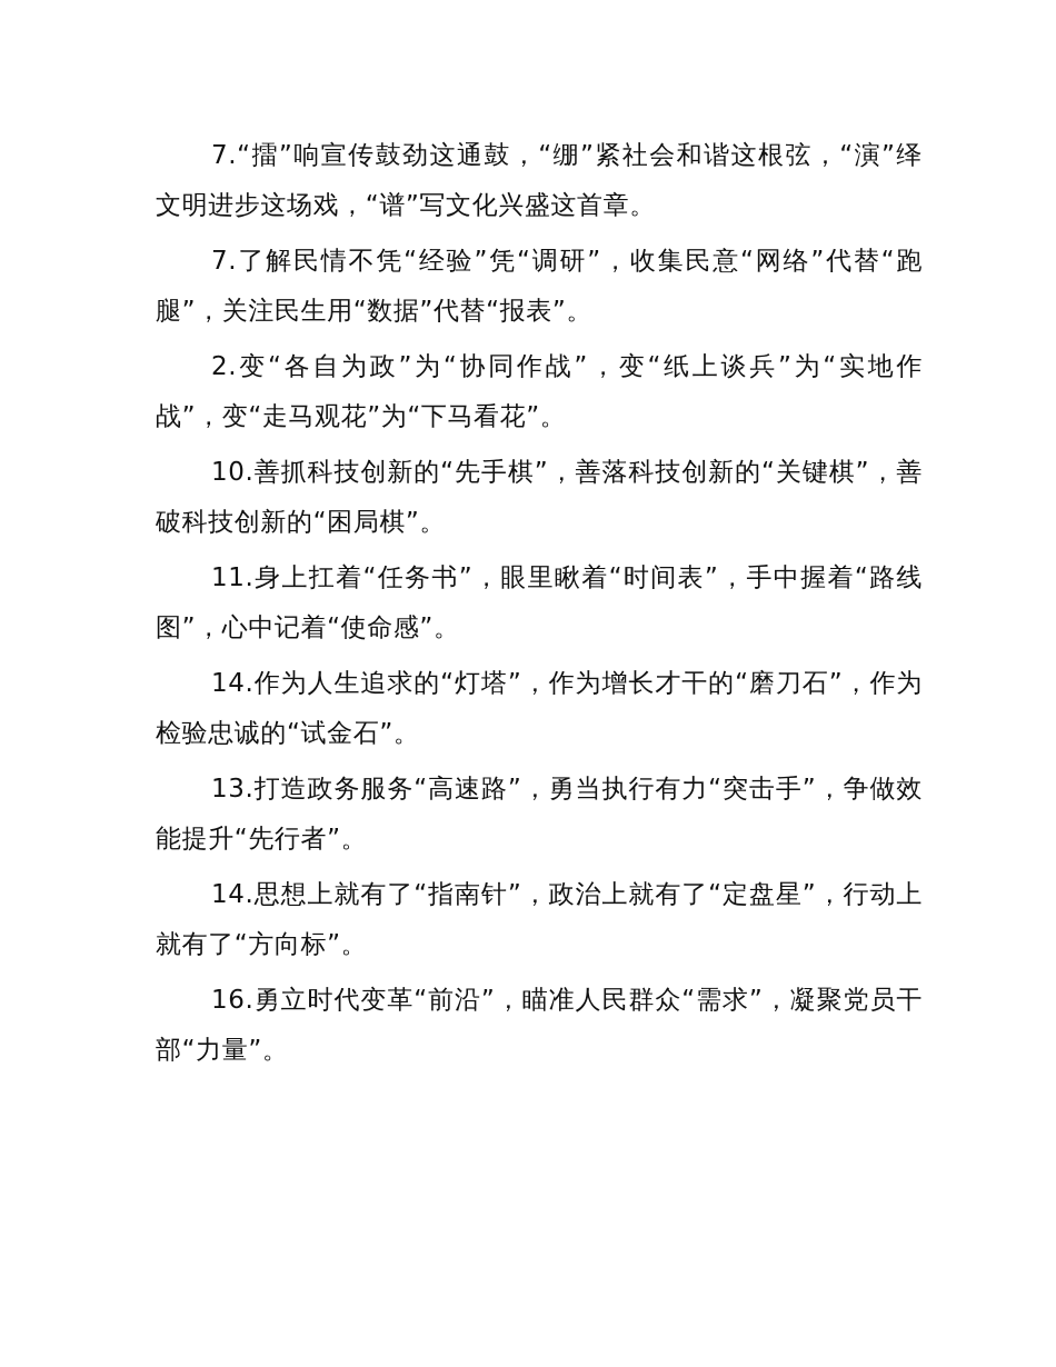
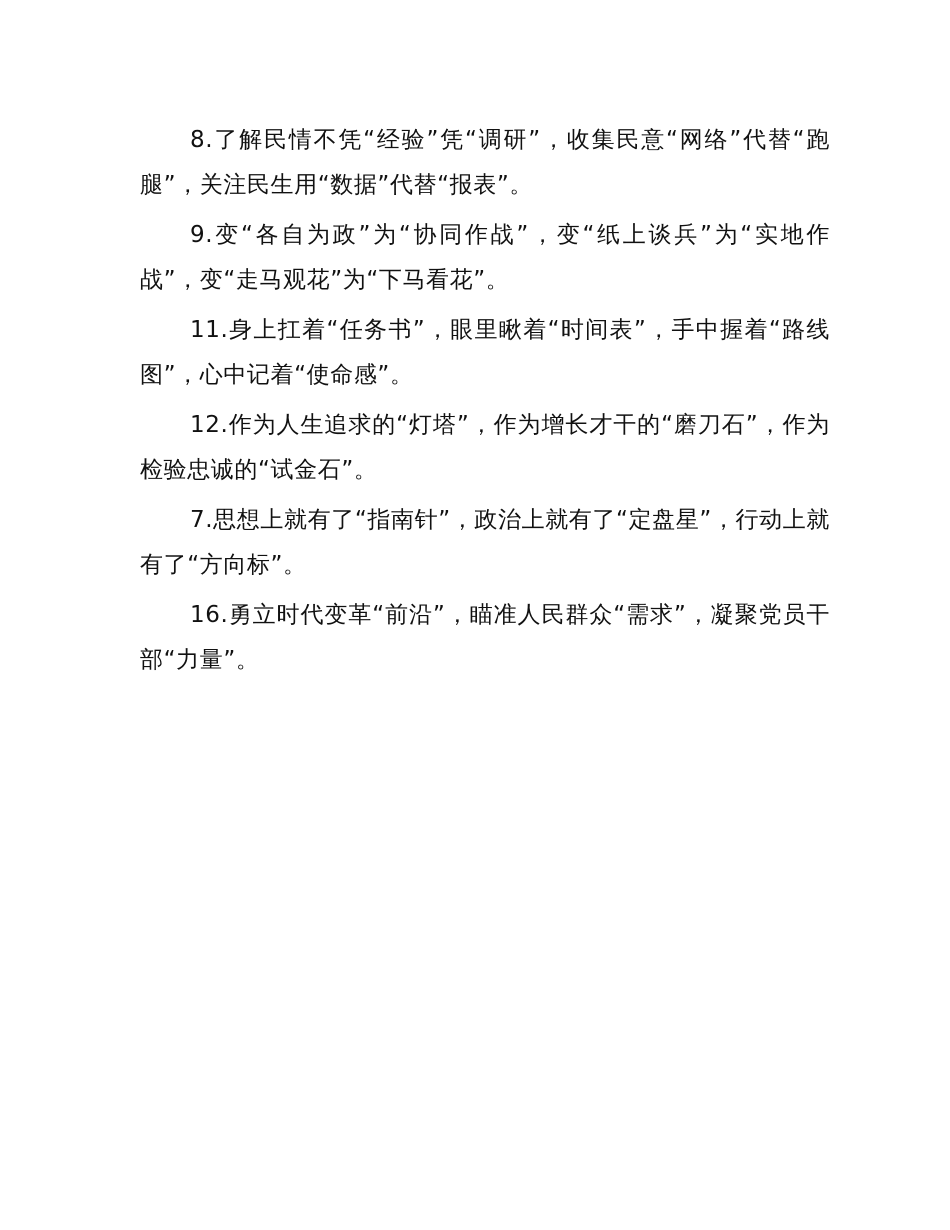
- 7.“擂”响宣传鼓劲这通鼓，“绷”紧社会和谐这根弦，“演”绎文明进步这场戏，“谱”写文化兴盛这首章。
- 7.了解民情不凭“经验”凭“调研”，收集民意“网络”代替“跑腿”，关注民生用“数据”代替“报表”。
+ 8.了解民情不凭“经验”凭“调研”，收集民意“网络”代替“跑腿”，关注民生用“数据”代替“报表”。
- 2.变“各自为政”为“协同作战”，变“纸上谈兵”为“实地作战”，变“走马观花”为“下马看花”。
+ 9.变“各自为政”为“协同作战”，变“纸上谈兵”为“实地作战”，变“走马观花”为“下马看花”。
- 10.善抓科技创新的“先手棋”，善落科技创新的“关键棋”，善破科技创新的“困局棋”。
  11.身上扛着“任务书”，眼里瞅着“时间表”，手中握着“路线图”，心中记着“使命感”。
- 14.作为人生追求的“灯塔”，作为增长才干的“磨刀石”，作为检验忠诚的“试金石”。
+ 12.作为人生追求的“灯塔”，作为增长才干的“磨刀石”，作为检验忠诚的“试金石”。
- 13.打造政务服务“高速路”，勇当执行有力“突击手”，争做效能提升“先行者”。
- 14.思想上就有了“指南针”，政治上就有了“定盘星”，行动上就有了“方向标”。
+ 7.思想上就有了“指南针”，政治上就有了“定盘星”，行动上就有了“方向标”。
  16.勇立时代变革“前沿”，瞄准人民群众“需求”，凝聚党员干部“力量”。
